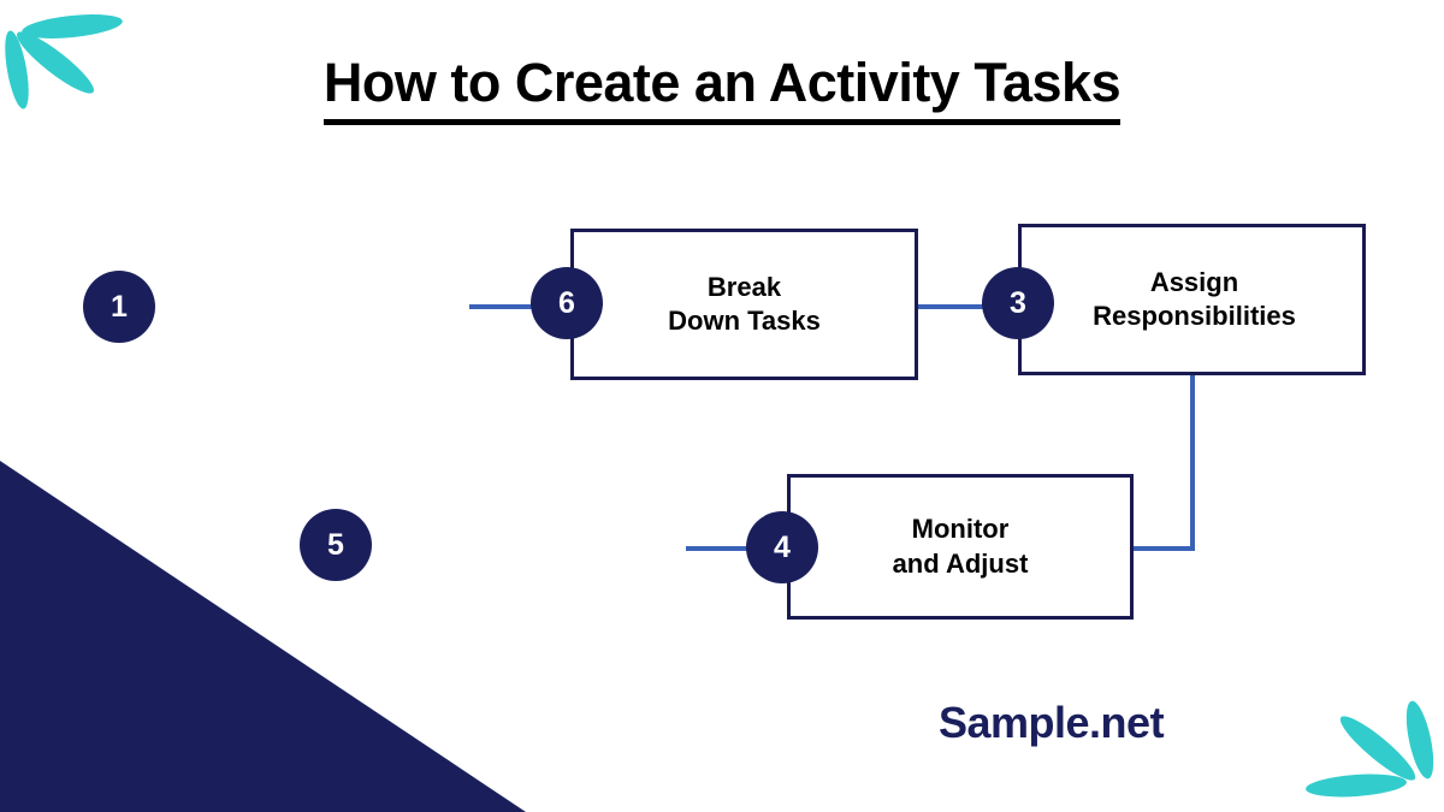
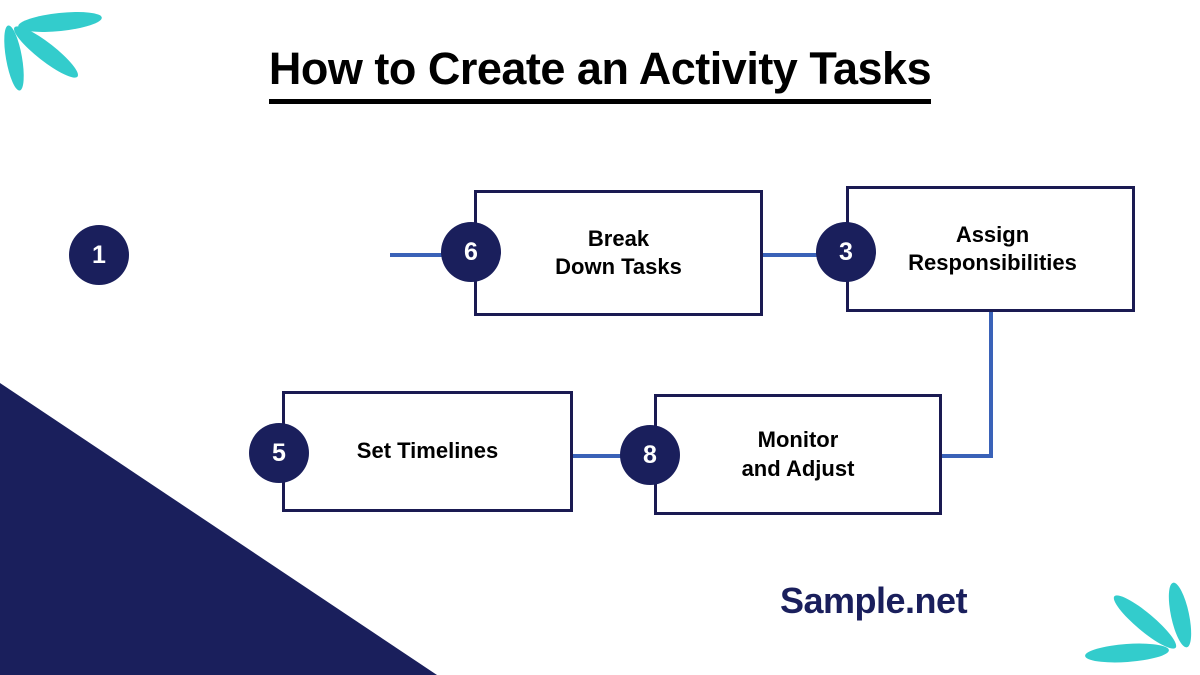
  How to Create an Activity Tasks
  1
  Break
  Down Tasks
  6
  Assign
  Responsibilities
  3
  Monitor
  and Adjust
- 4
+ 8
+ Set Timelines
  5
  Sample.net
